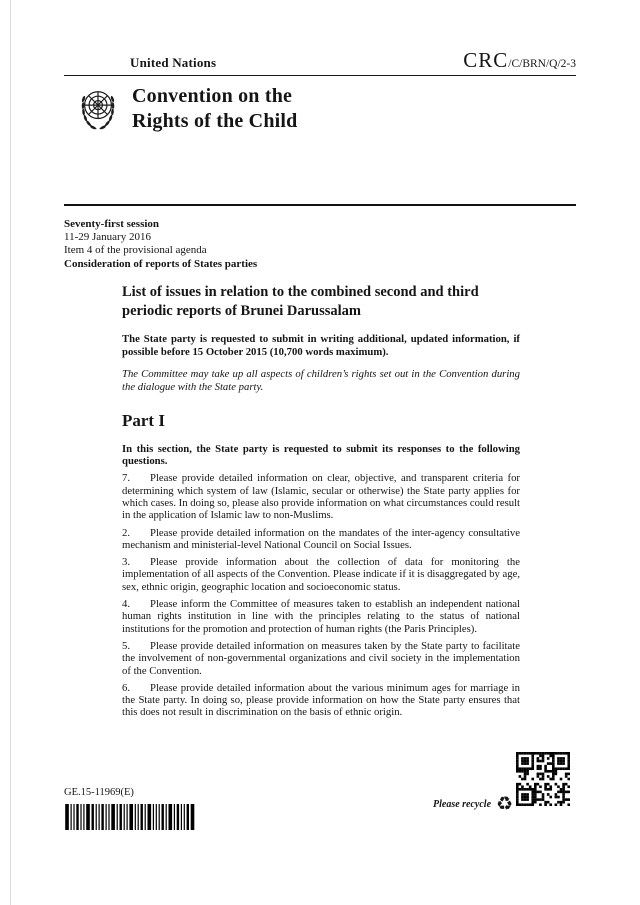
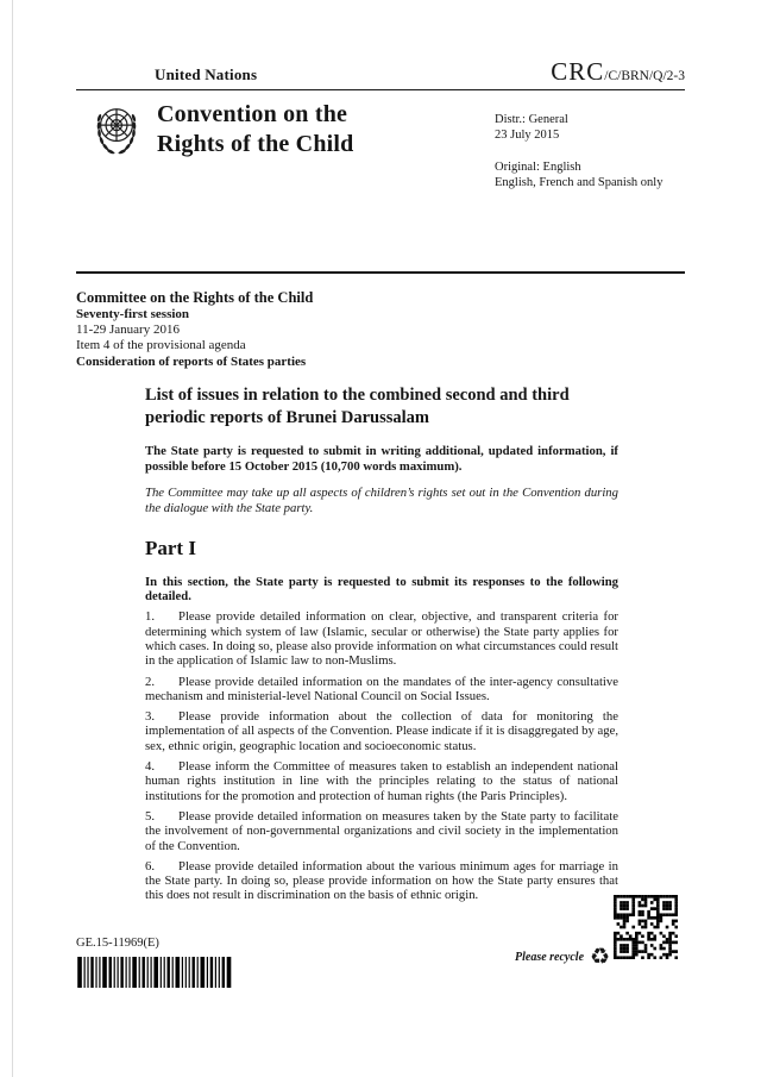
  United Nations
  CRC/C/BRN/Q/2-3
  Convention on the
  Rights of the Child
+ Distr.: General
+ 23 July 2015
+ Original: English
+ English, French and Spanish only
+ Committee on the Rights of the Child
  Seventy-first session
  11-29 January 2016
  Item 4 of the provisional agenda
  Consideration of reports of States parties
  List of issues in relation to the combined second and third periodic reports of Brunei Darussalam
  The State party is requested to submit in writing additional, updated information, if possible before 15 October 2015 (10,700 words maximum).
  The Committee may take up all aspects of children’s rights set out in the Convention during the dialogue with the State party.
  Part I
- In this section, the State party is requested to submit its responses to the following questions.
+ In this section, the State party is requested to submit its responses to the following detailed.
- 7. Please provide detailed information on clear, objective, and transparent criteria for determining which system of law (Islamic, secular or otherwise) the State party applies for which cases. In doing so, please also provide information on what circumstances could result in the application of Islamic law to non-Muslims.
+ 1. Please provide detailed information on clear, objective, and transparent criteria for determining which system of law (Islamic, secular or otherwise) the State party applies for which cases. In doing so, please also provide information on what circumstances could result in the application of Islamic law to non-Muslims.
  2. Please provide detailed information on the mandates of the inter-agency consultative mechanism and ministerial-level National Council on Social Issues.
  3. Please provide information about the collection of data for monitoring the implementation of all aspects of the Convention. Please indicate if it is disaggregated by age, sex, ethnic origin, geographic location and socioeconomic status.
  4. Please inform the Committee of measures taken to establish an independent national human rights institution in line with the principles relating to the status of national institutions for the promotion and protection of human rights (the Paris Principles).
  5. Please provide detailed information on measures taken by the State party to facilitate the involvement of non-governmental organizations and civil society in the implementation of the Convention.
  6. Please provide detailed information about the various minimum ages for marriage in the State party. In doing so, please provide information on how the State party ensures that this does not result in discrimination on the basis of ethnic origin.
  GE.15-11969(E)
  Please recycle
  ♻
